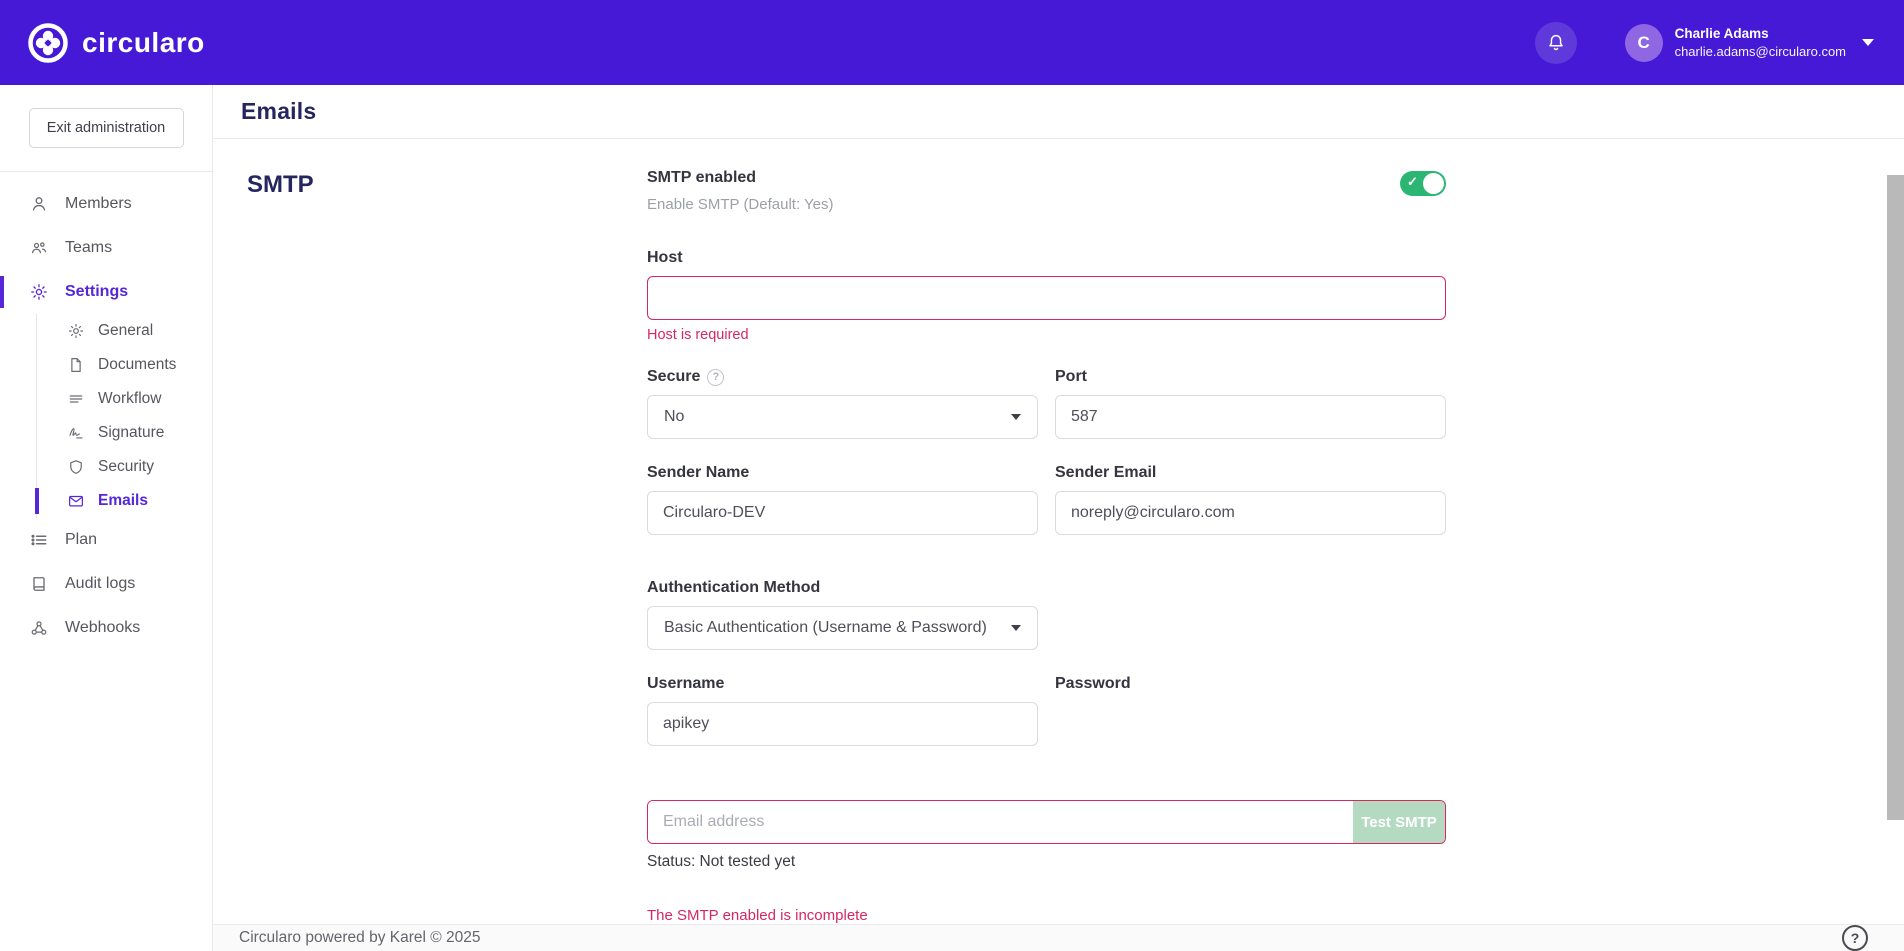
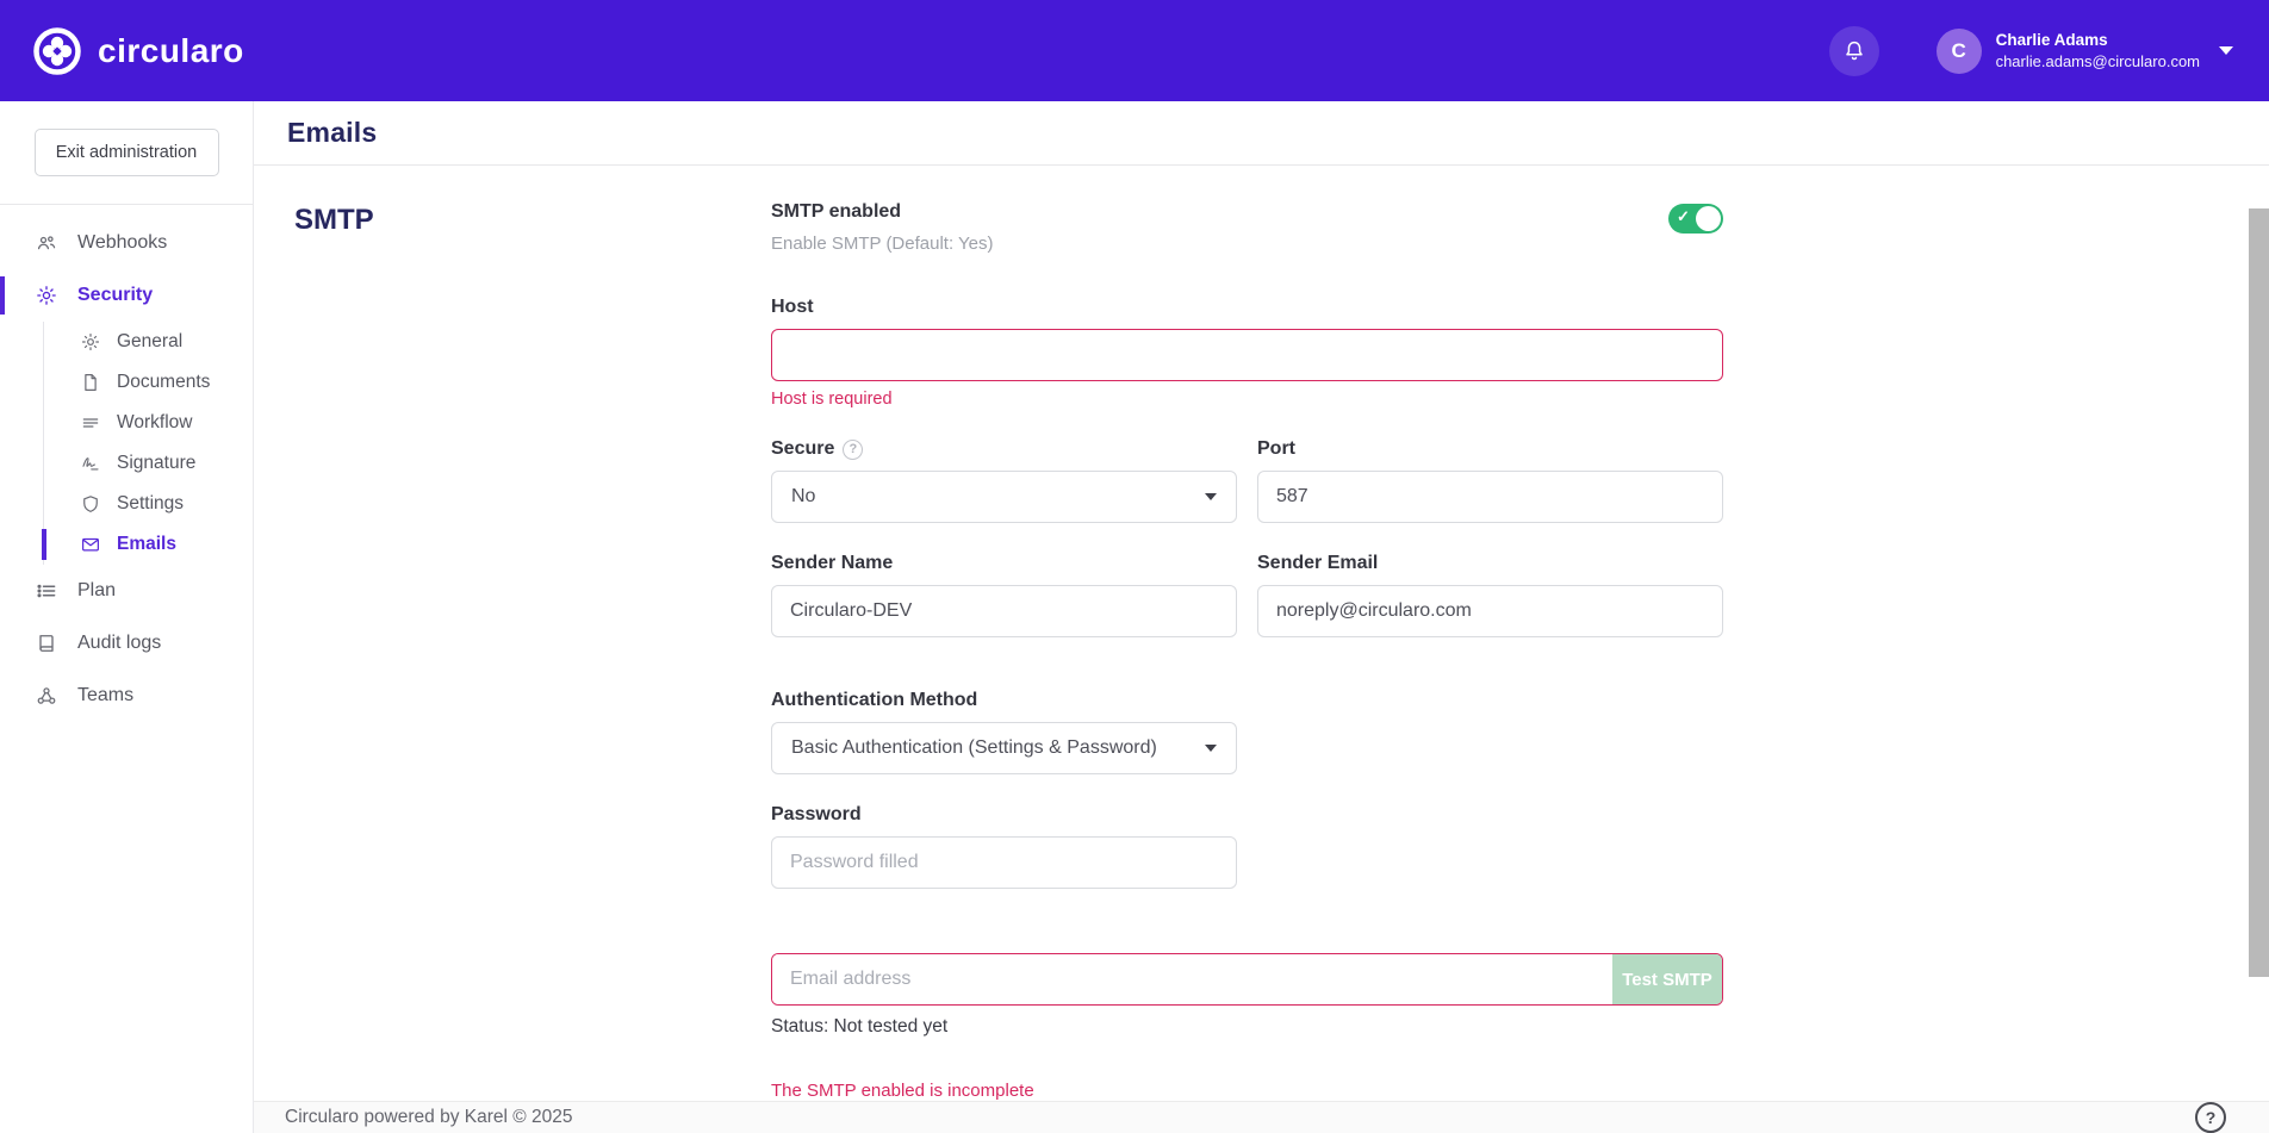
  circularo
  C
  Charlie Adams
  charlie.adams@circularo.com
  Exit administration
- Members
- Teams
+ Webhooks
- Settings
+ Security
  General
  Documents
  Workflow
  Signature
- Security
+ Settings
  Emails
  Plan
  Audit logs
- Webhooks
+ Teams
  Emails
  SMTP
  SMTP enabled
  Enable SMTP (Default: Yes)
  ✓
  Host
  Host is required
  Secure
  ?
  No
  Port
  587
  Sender Name
  Circularo-DEV
  Sender Email
  noreply@circularo.com
  Authentication Method
- Basic Authentication (Username & Password)
+ Basic Authentication (Settings & Password)
- Username
- apikey
  Password
+ Password filled
  Email address
  Test SMTP
  Status: Not tested yet
  The SMTP enabled is incomplete
  Circularo powered by Karel © 2025
  ?
